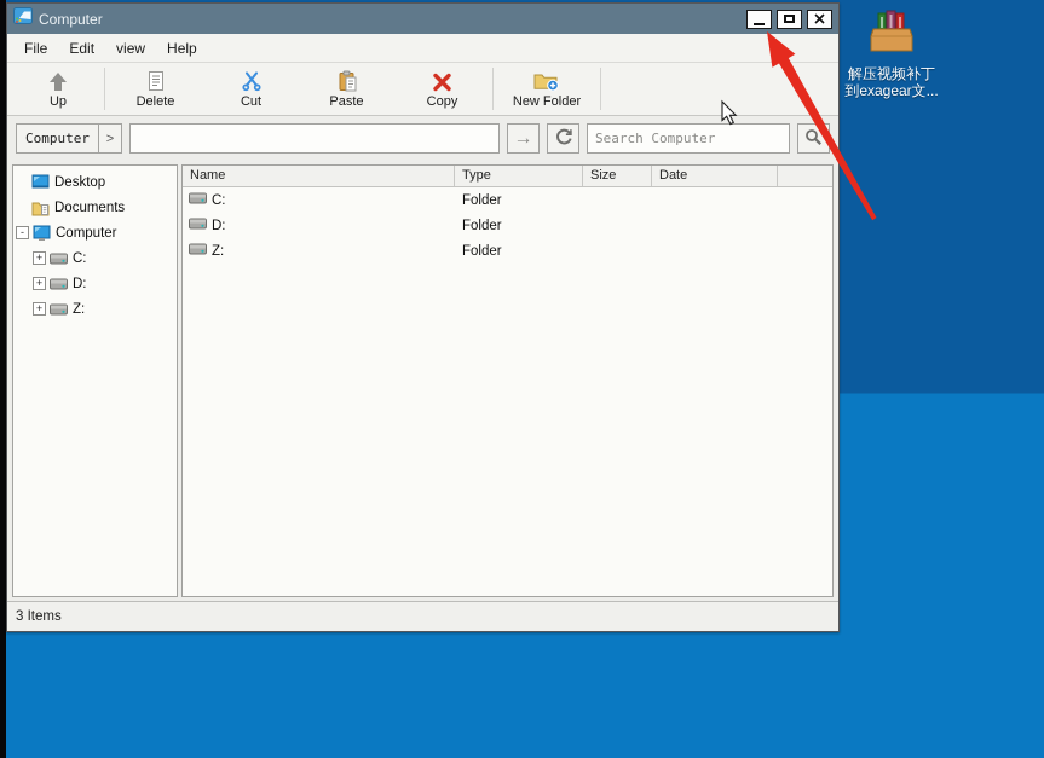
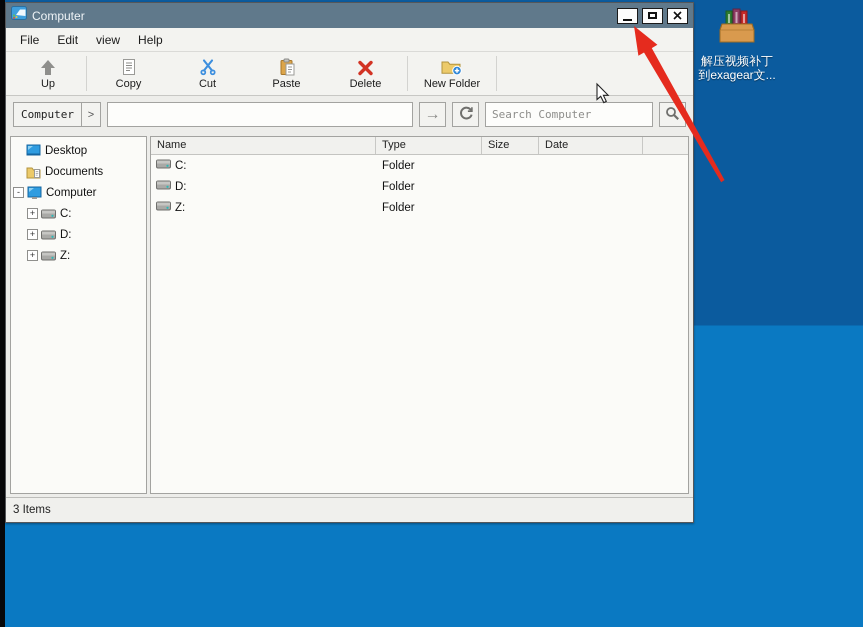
  解压视频补丁
  到exagear文...
  Computer
  File
  Edit
  view
  Help
  Up
- Delete
+ Copy
  Cut
  Paste
- Copy
+ Delete
  New Folder
  Computer
  >
  →
  Search Computer
  Desktop
  Documents
  -
  Computer
  +
  C:
  +
  D:
  +
  Z:
  Name
  Type
  Size
  Date
  C:
  Folder
  D:
  Folder
  Z:
  Folder
  3 Items
